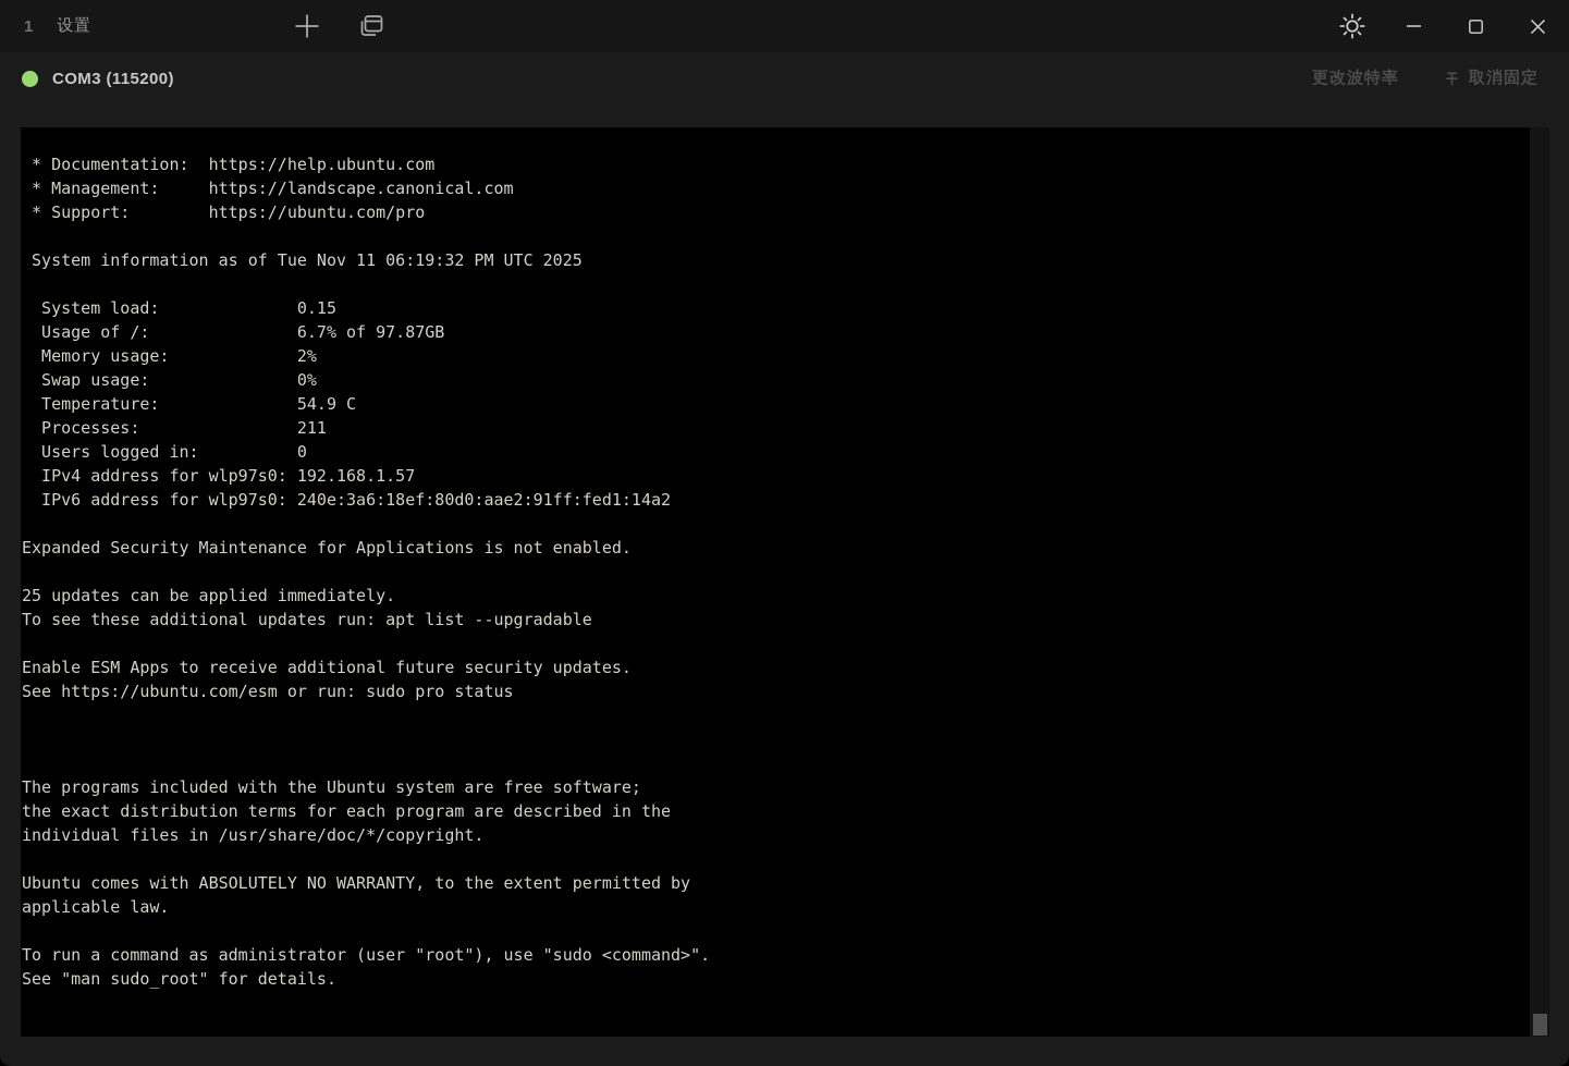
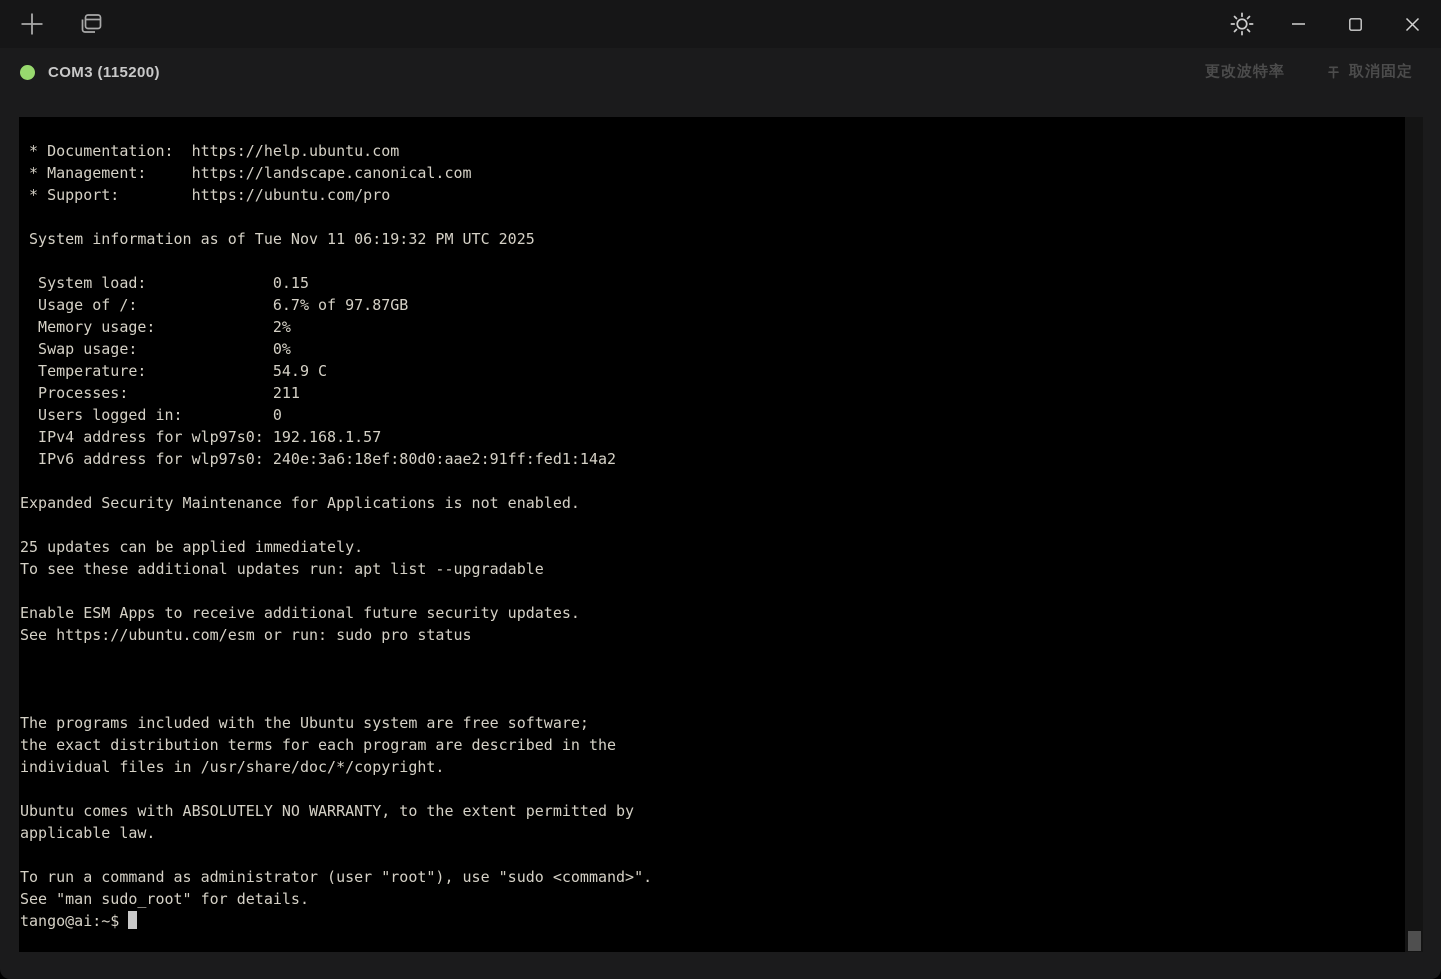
- 1
- 设置
  COM3 (115200)
  更改波特率
  取消固定
  * Documentation: https://help.ubuntu.com
  * Management: https://landscape.canonical.com
  * Support: https://ubuntu.com/pro
  System information as of Tue Nov 11 06:19:32 PM UTC 2025
  System load: 0.15
  Usage of /: 6.7% of 97.87GB
  Memory usage: 2%
  Swap usage: 0%
  Temperature: 54.9 C
  Processes: 211
  Users logged in: 0
  IPv4 address for wlp97s0: 192.168.1.57
  IPv6 address for wlp97s0: 240e:3a6:18ef:80d0:aae2:91ff:fed1:14a2
  Expanded Security Maintenance for Applications is not enabled.
  25 updates can be applied immediately.
  To see these additional updates run: apt list --upgradable
  Enable ESM Apps to receive additional future security updates.
  See https://ubuntu.com/esm or run: sudo pro status
  The programs included with the Ubuntu system are free software;
  the exact distribution terms for each program are described in the
  individual files in /usr/share/doc/*/copyright.
  Ubuntu comes with ABSOLUTELY NO WARRANTY, to the extent permitted by
  applicable law.
  To run a command as administrator (user "root"), use "sudo <command>".
  See "man sudo_root" for details.
+ tango@ai:~$
